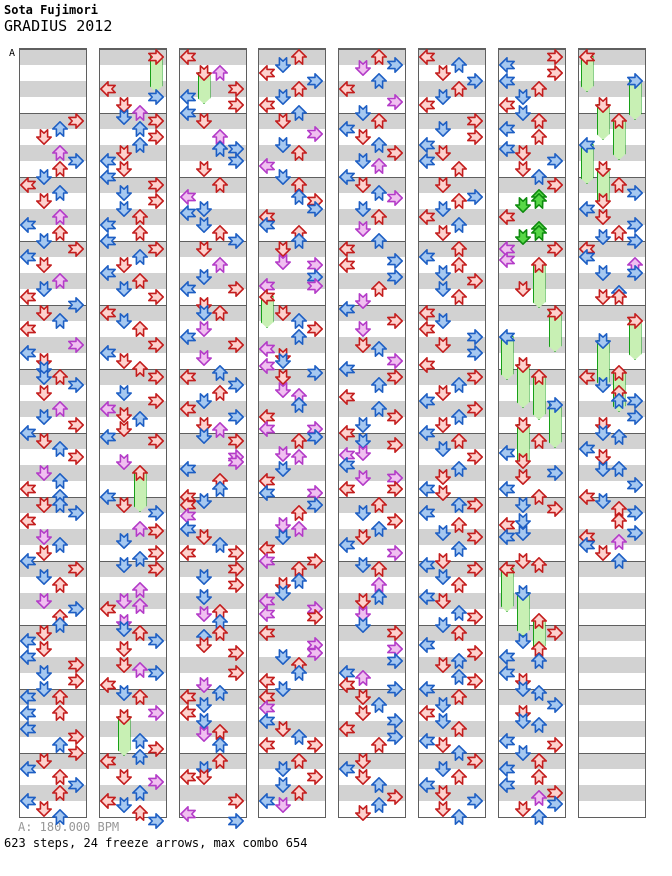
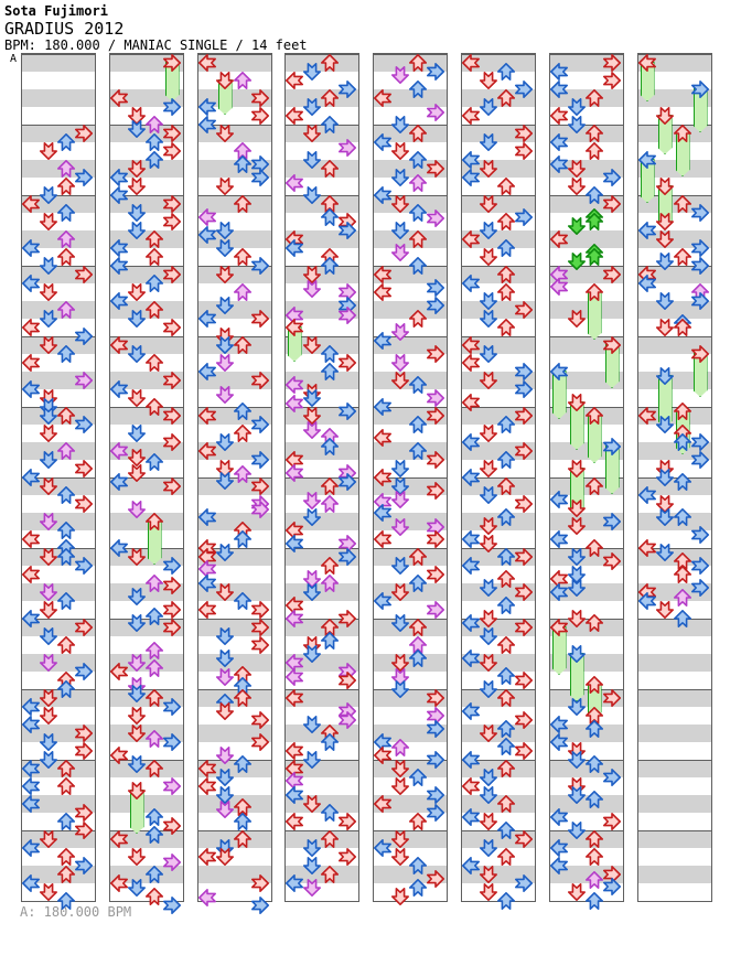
  Sota Fujimori
  GRADIUS 2012
+ BPM: 180.000 / MANIAC SINGLE / 14 feet
  A
  A: 180.000 BPM
- 623 steps, 24 freeze arrows, max combo 654
